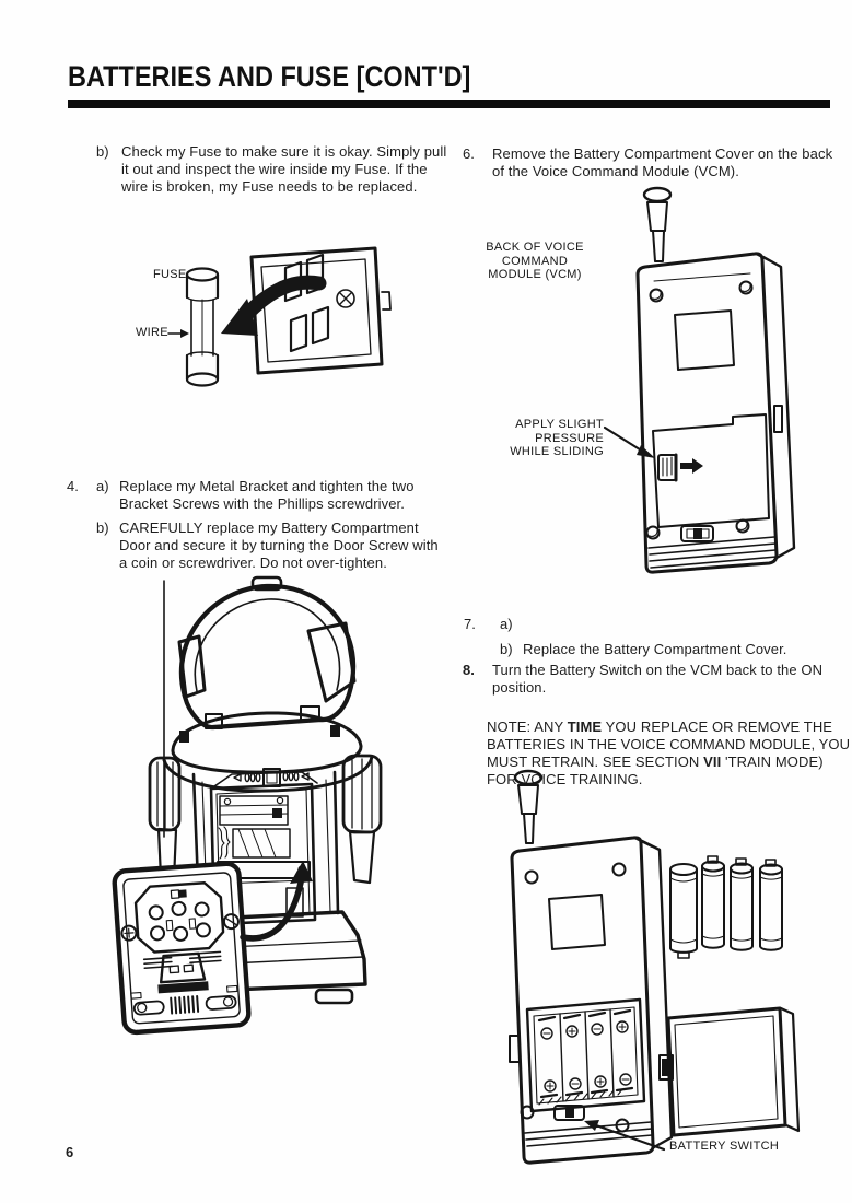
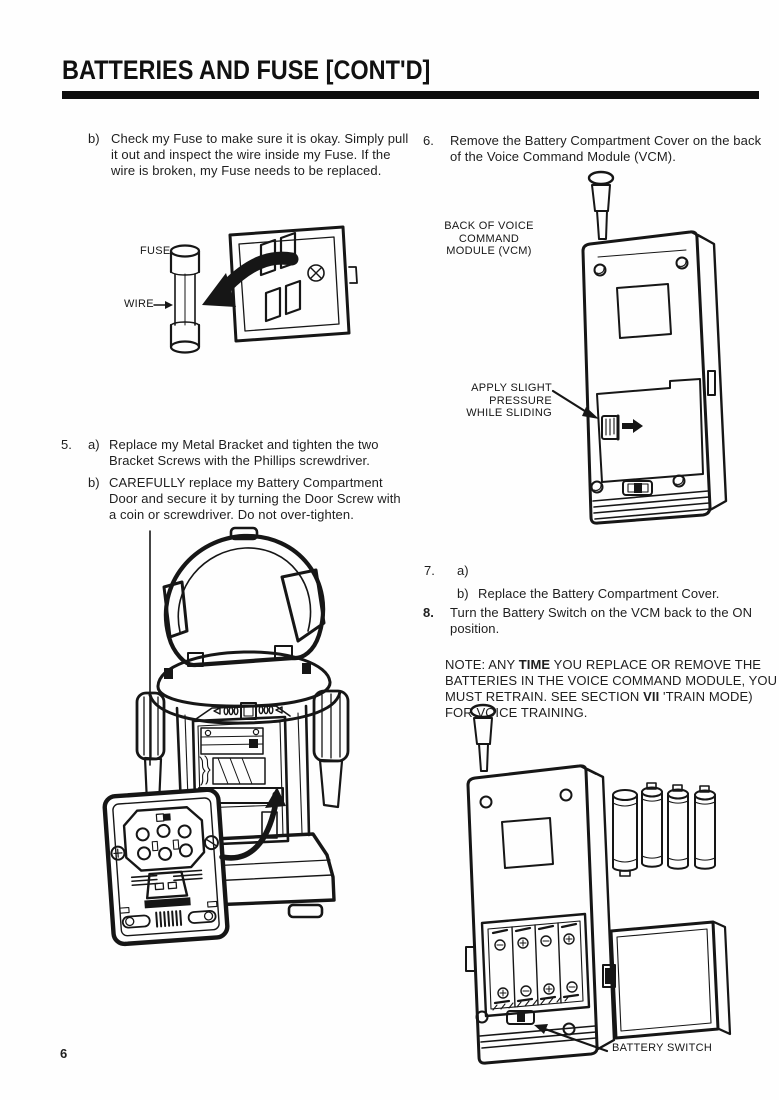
  BATTERIES AND FUSE [CONT'D]
  b)
  Check my Fuse to make sure it is okay. Simply pull
  it out and inspect the wire inside my Fuse. If the
  wire is broken, my Fuse needs to be replaced.
  FUSE
  WIRE
- 4.
+ 5.
  a)
  Replace my Metal Bracket and tighten the two
  Bracket Screws with the Phillips screwdriver.
  b)
  CAREFULLY replace my Battery Compartment
  Door and secure it by turning the Door Screw with
  a coin or screwdriver. Do not over-tighten.
  6.
  Remove the Battery Compartment Cover on the back
  of the Voice Command Module (VCM).
  BACK OF VOICE COMMAND
  MODULE (VCM)
  APPLY SLIGHT PRESSURE
  WHILE SLIDING
  7.
  a)
  b)
  Replace the Battery Compartment Cover.
  8.
  Turn the Battery Switch on the VCM back to the ON
  position.
  NOTE: ANY TIME YOU REPLACE OR REMOVE THE
  BATTERIES IN THE VOICE COMMAND MODULE, YOU
  MUST RETRAIN. SEE SECTION VII 'TRAIN MODE)
  FOR VOICE TRAINING.
  BATTERY SWITCH
  6
